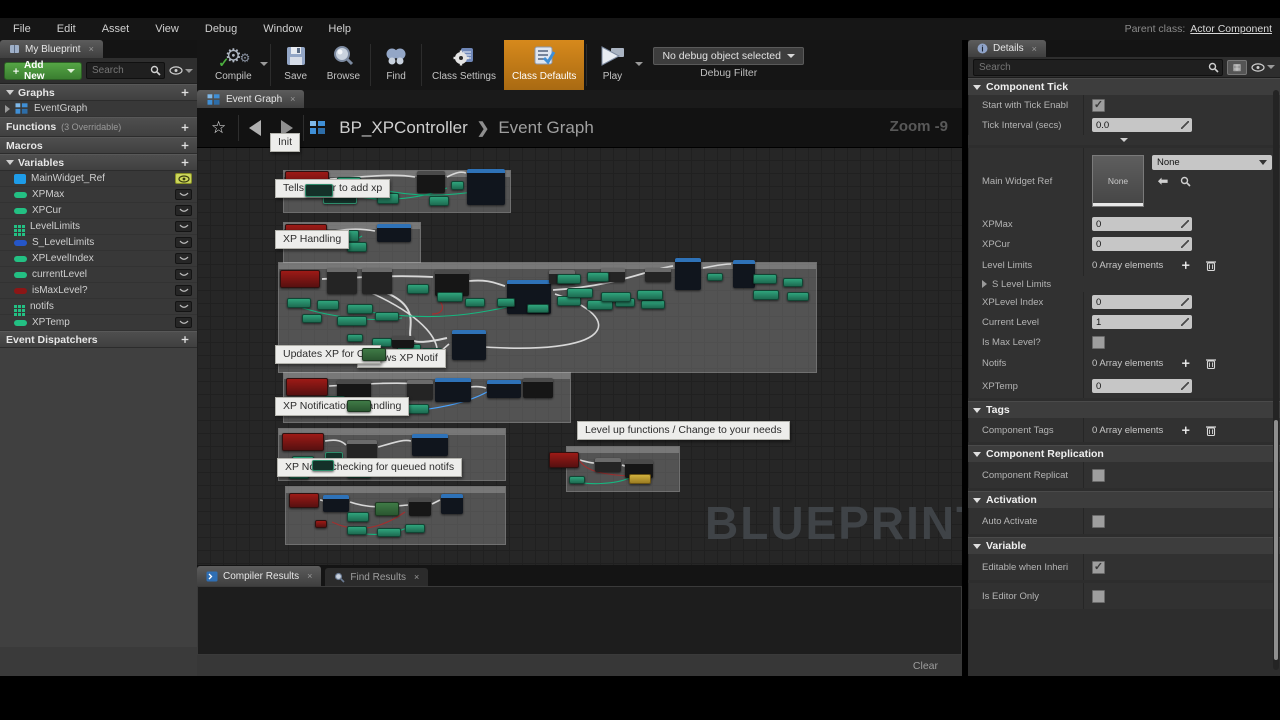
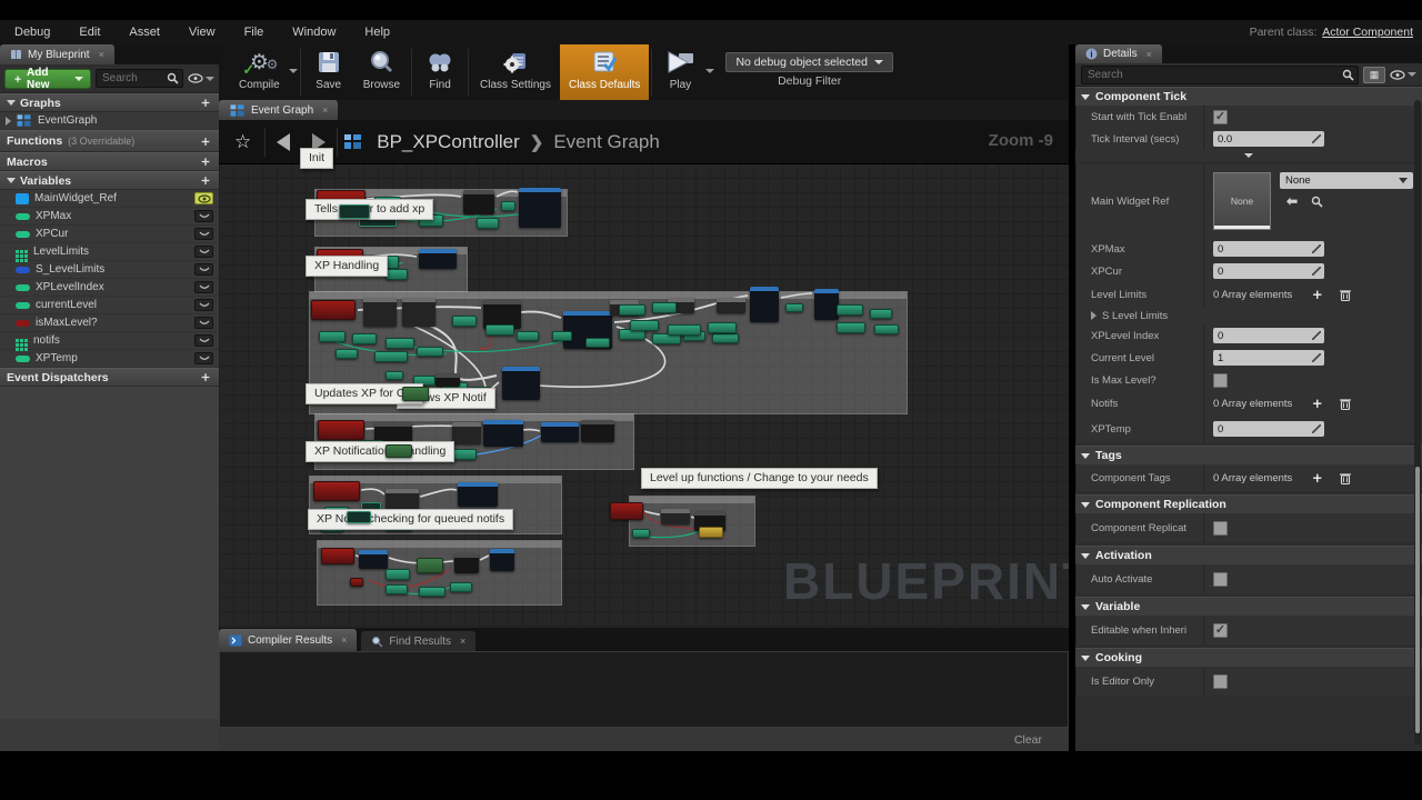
- File
+ Debug
  Edit
  Asset
  View
- Debug
+ File
  Window
  Help
  Parent class:
  Actor Component
  My Blueprint
  ×
  ＋
  Add New
  Search
  Graphs
  ＋
  EventGraph
  Functions
  (3 Overridable)
  ＋
  Macros
  ＋
  Variables
  ＋
  MainWidget_Ref
  XPMax
  XPCur
  LevelLimits
  S_LevelLimits
  XPLevelIndex
  currentLevel
  isMaxLevel?
  notifs
  XPTemp
  Event Dispatchers
  ＋
  ⚙
  ⚙
  ✓
  Compile
  Save
  Browse
  Find
  Class Settings
  Class Defaults
  Play
  No debug object selected
  Debug Filter
  Event Graph
  ×
  BLUEPRIN
  ☆
  BP_XPController
  ❯
  Event Graph
  Zoom -9
  Init
  Tellsr to add xp
  XP Handling
  ws XP Notif
  XP Notificationdling
  XP N checking for queued notifs
  Level up functions / Change to your needs
  Compiler Results
  ×
  Find Results
  ×
  Clear
  i
  Details
  ×
  Search
  ▦
  Component Tick
  Start with Tick Enabl
  ✓
  Tick Interval (secs)
  0.0
  Main Widget Ref
  None
  None
  ⬅
  XPMax
  0
  XPCur
  0
  Level Limits
  0 Array elements
  ＋
  S Level Limits
  XPLevel Index
  0
  Current Level
  1
  Is Max Level?
  Notifs
  0 Array elements
  ＋
  XPTemp
  0
  Tags
  Component Tags
  0 Array elements
  ＋
  Component Replication
  Component Replicat
  Activation
  Auto Activate
  Variable
  Editable when Inheri
  ✓
+ Cooking
  Is Editor Only
